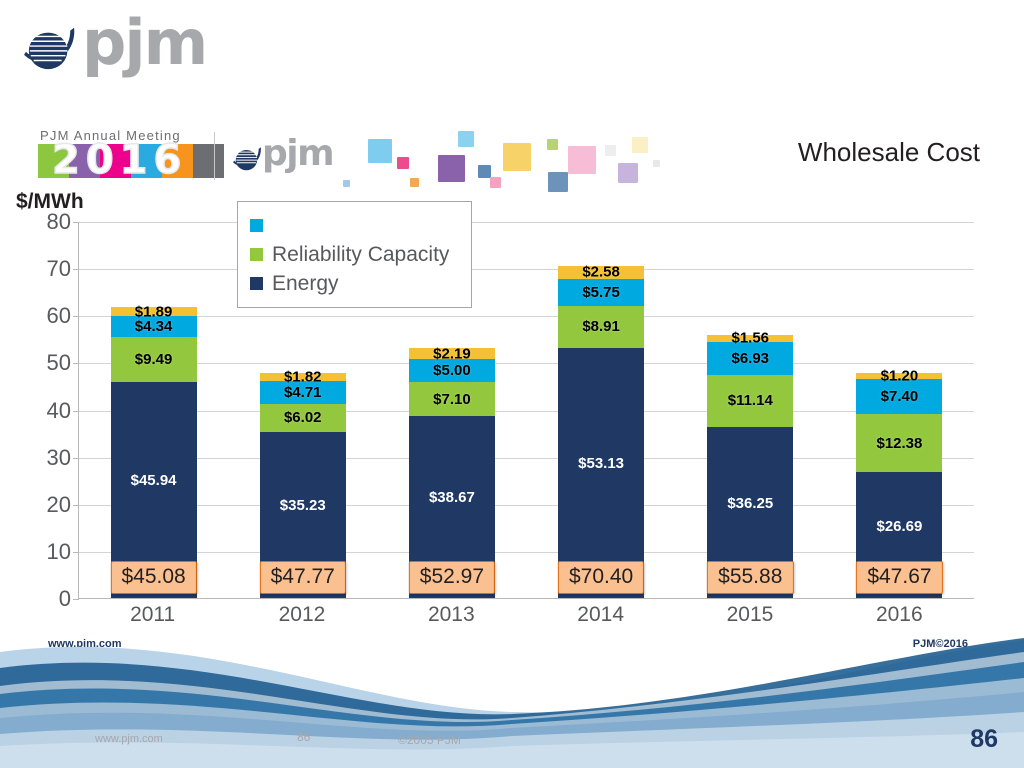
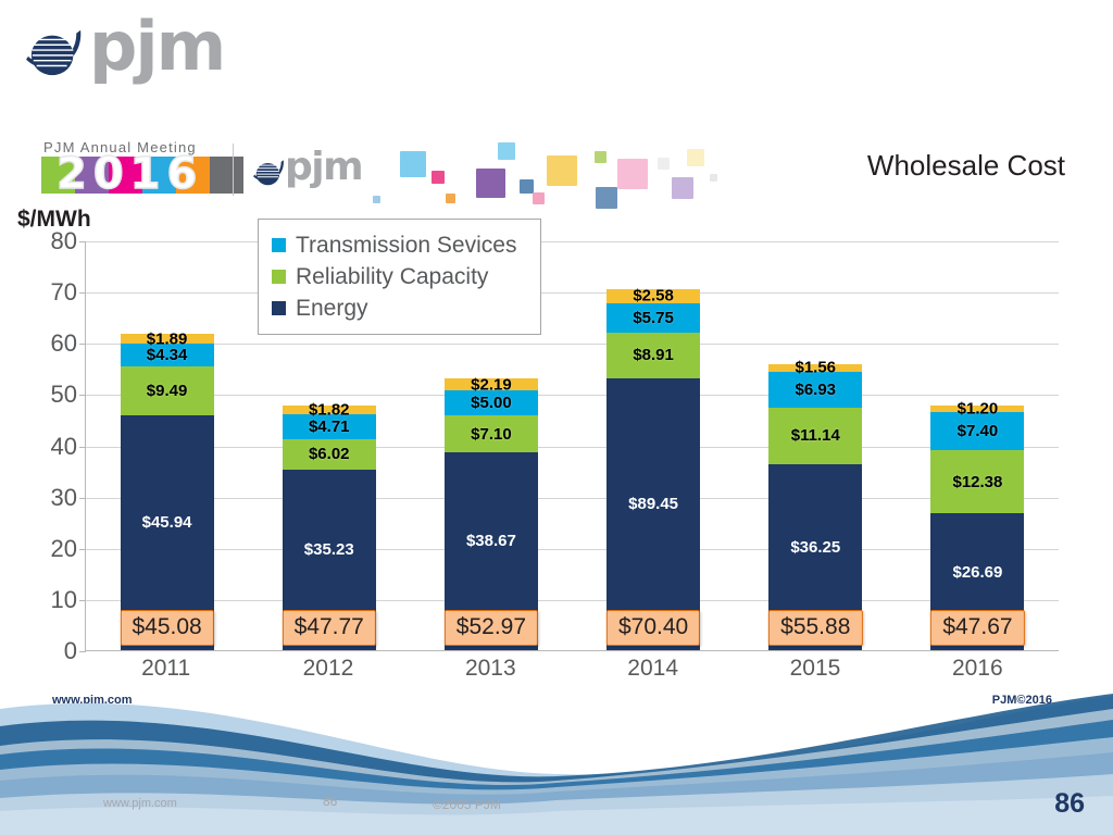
  pjm
  PJM Annual Meeting
  2016
  pjm
  Wholesale Cost
  $/MWh
  80
  70
  60
  50
  40
  30
  20
  10
  0
  $45.94
  $9.49
  $4.34
  $1.89
  $45.08
  $35.23
  $6.02
  $4.71
  $1.82
  $47.77
  $38.67
  $7.10
  $5.00
  $2.19
  $52.97
- $53.13
+ $89.45
  $8.91
  $5.75
  $2.58
  $70.40
  $36.25
  $11.14
  $6.93
  $1.56
  $55.88
  $26.69
  $12.38
  $7.40
  $1.20
  $47.67
  2011
  2012
  2013
  2014
  2015
  2016
+ Transmission Sevices
  Reliability Capacity
  Energy
  www.pjm.com
  PJM©2016
  www.pjm.com
  86
  ©2005 PJM
  86
